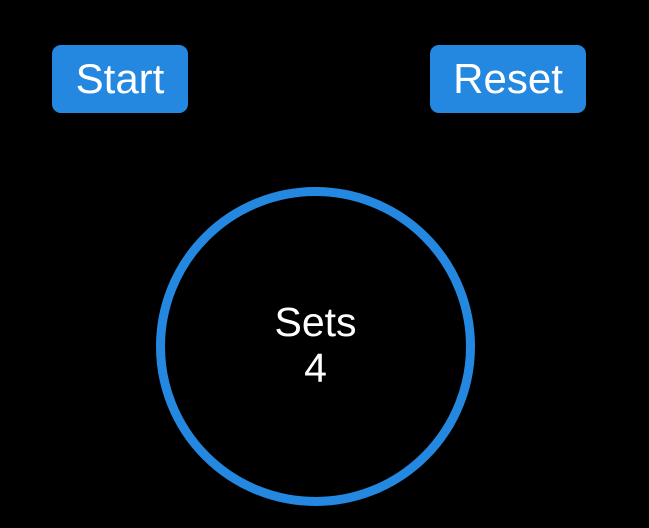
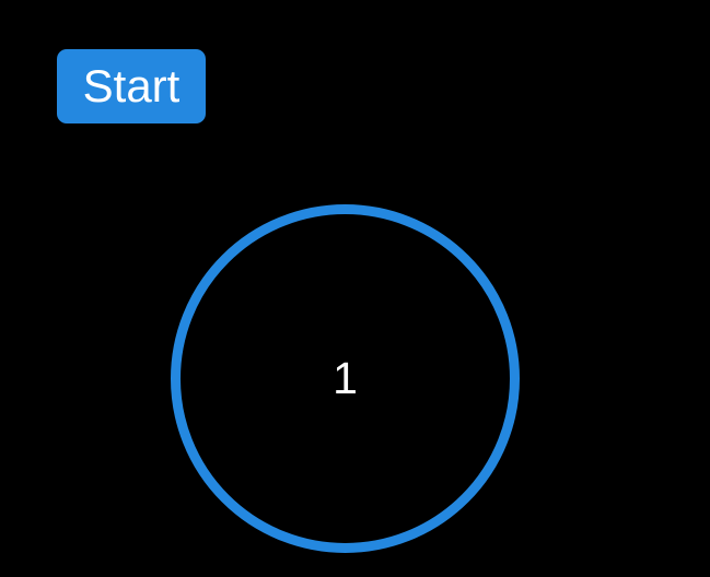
  Start
- Reset
- Sets
- 4
+ 1
